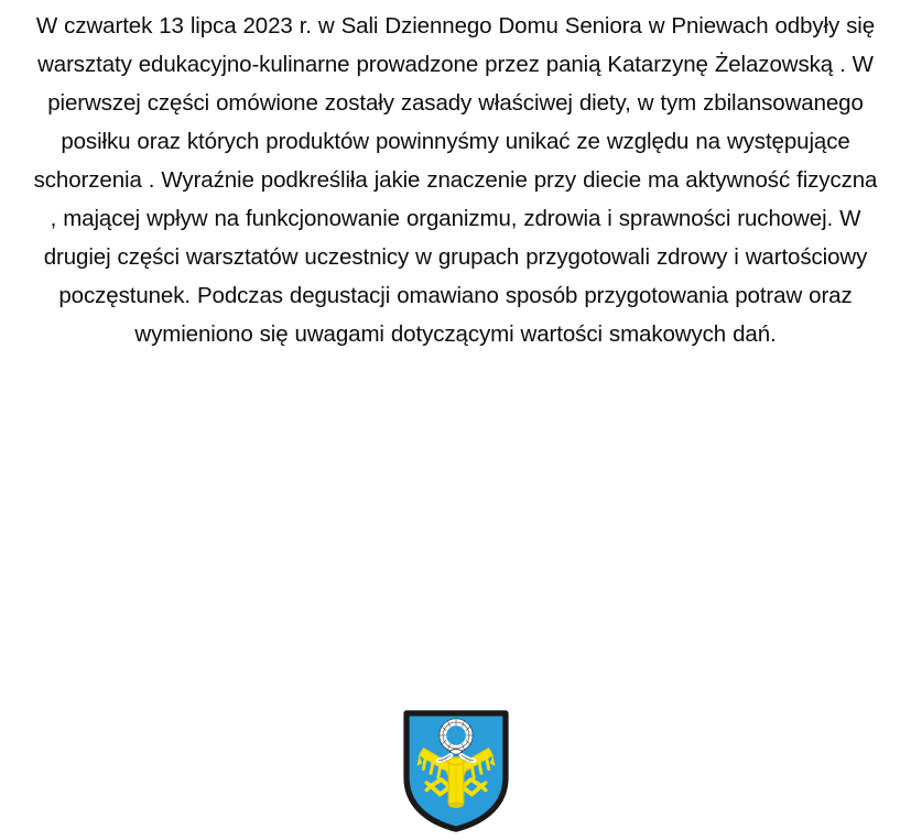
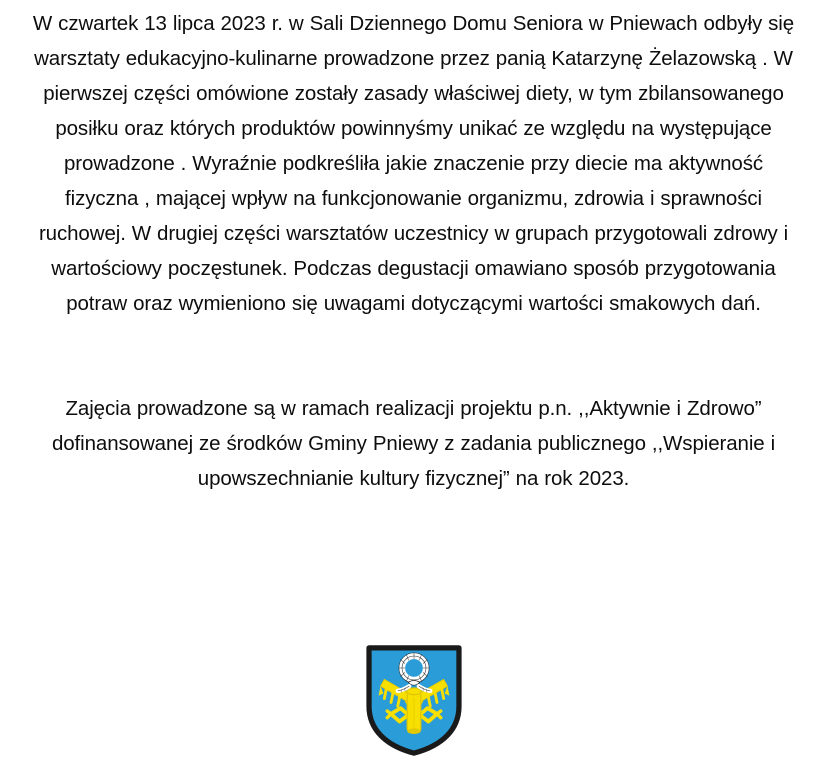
- W czwartek 13 lipca 2023 r. w Sali Dziennego Domu Seniora w Pniewach odbyły się warsztaty edukacyjno-kulinarne prowadzone przez panią Katarzynę Żelazowską . W pierwszej części omówione zostały zasady właściwej diety, w tym zbilansowanego posiłku oraz których produktów powinnyśmy unikać ze względu na występujące schorzenia . Wyraźnie podkreśliła jakie znaczenie przy diecie ma aktywność fizyczna , mającej wpływ na funkcjonowanie organizmu, zdrowia i sprawności ruchowej. W drugiej części warsztatów uczestnicy w grupach przygotowali zdrowy i wartościowy poczęstunek. Podczas degustacji omawiano sposób przygotowania potraw oraz wymieniono się uwagami dotyczącymi wartości smakowych dań.
+ W czwartek 13 lipca 2023 r. w Sali Dziennego Domu Seniora w Pniewach odbyły się warsztaty edukacyjno-kulinarne prowadzone przez panią Katarzynę Żelazowską . W pierwszej części omówione zostały zasady właściwej diety, w tym zbilansowanego posiłku oraz których produktów powinnyśmy unikać ze względu na występujące prowadzone . Wyraźnie podkreśliła jakie znaczenie przy diecie ma aktywność fizyczna , mającej wpływ na funkcjonowanie organizmu, zdrowia i sprawności ruchowej. W drugiej części warsztatów uczestnicy w grupach przygotowali zdrowy i wartościowy poczęstunek. Podczas degustacji omawiano sposób przygotowania potraw oraz wymieniono się uwagami dotyczącymi wartości smakowych dań.
+ Zajęcia prowadzone są w ramach realizacji projektu p.n. ,,Aktywnie i Zdrowo” dofinansowanej ze środków Gminy Pniewy z zadania publicznego ,,Wspieranie i upowszechnianie kultury fizycznej” na rok 2023.
